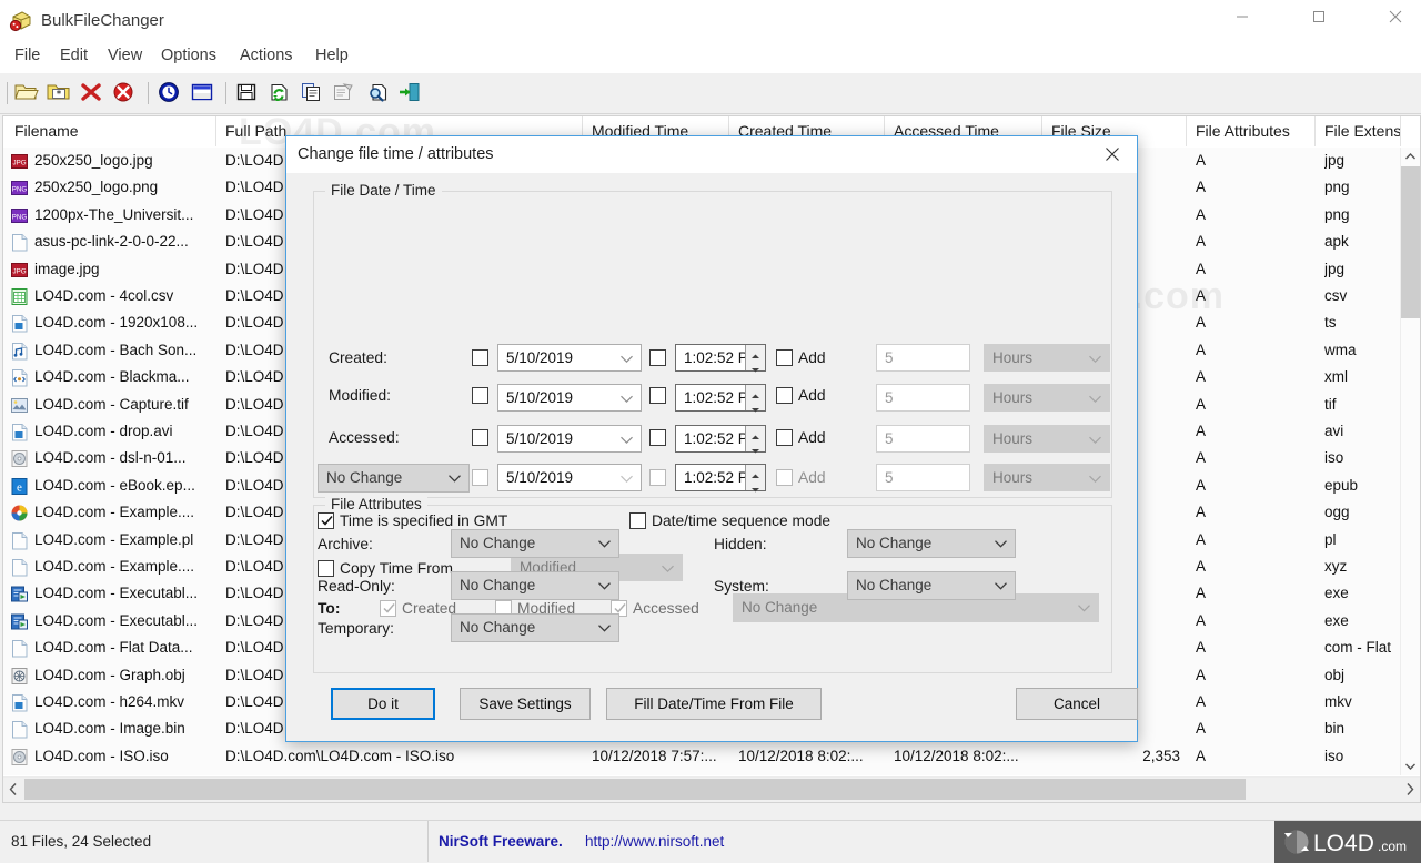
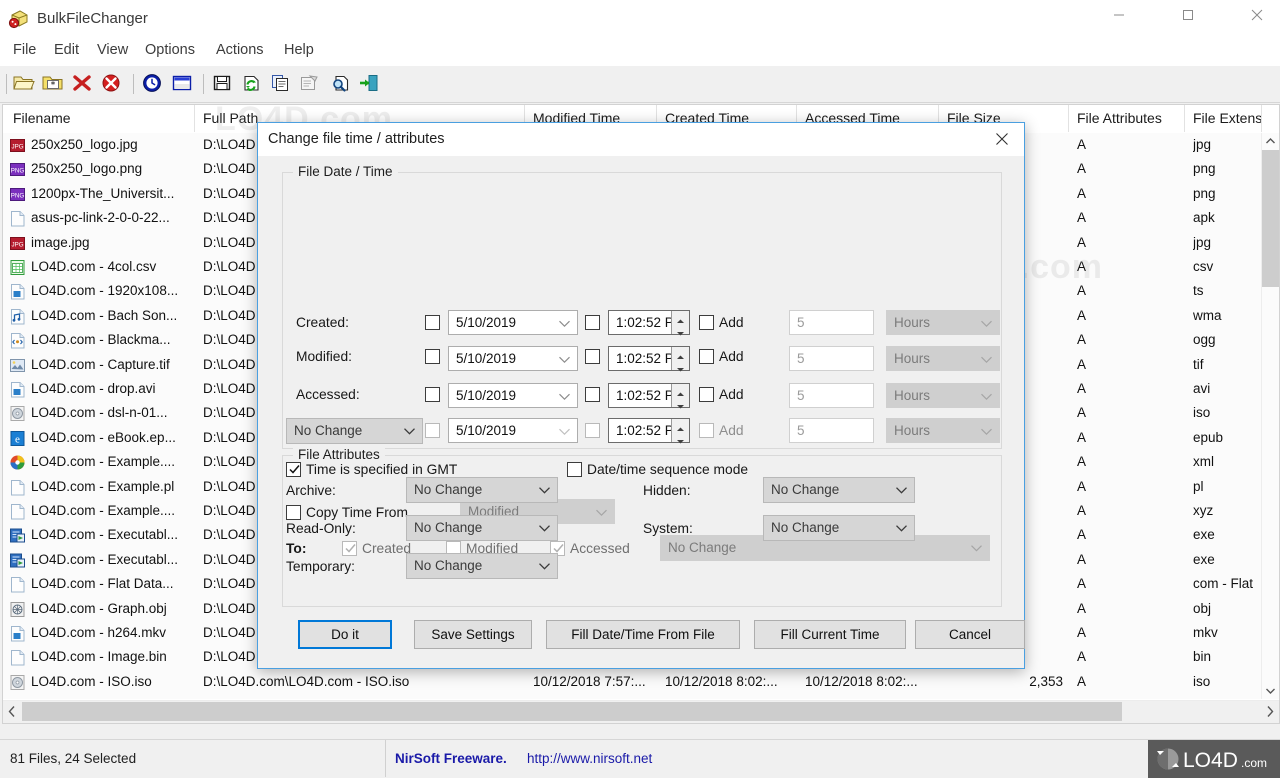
  BulkFileChanger
  File
  Edit
  View
  Options
  Actions
  Help
  *
  Filename
  Full Path
  Modified Time
  Created Time
  Accessed Time
  File Size
  File Attributes
  File Extens
  250x250_logo.jpg
  D:\LO4D
  A
  jpg
  250x250_logo.png
  D:\LO4D
  A
  png
  1200px-The_Universit...
  D:\LO4D
  A
  png
  asus-pc-link-2-0-0-22...
  D:\LO4D
  A
  apk
  image.jpg
  D:\LO4D
  A
  jpg
  LO4D.com - 4col.csv
  D:\LO4D
  A
  csv
  LO4D.com - 1920x108...
  D:\LO4D
  A
  ts
  LO4D.com - Bach Son...
  D:\LO4D
  A
  wma
  LO4D.com - Blackma...
  D:\LO4D
  A
- xml
+ ogg
  LO4D.com - Capture.tif
  D:\LO4D
  A
  tif
  LO4D.com - drop.avi
  D:\LO4D
  A
  avi
  LO4D.com - dsl-n-01...
  D:\LO4D
  A
  iso
  e
  LO4D.com - eBook.ep...
  D:\LO4D
  A
  epub
  LO4D.com - Example....
  D:\LO4D
  A
- ogg
+ xml
  LO4D.com - Example.pl
  D:\LO4D
  A
  pl
  LO4D.com - Example....
  D:\LO4D
  A
  xyz
  LO4D.com - Executabl...
  D:\LO4D
  A
  exe
  LO4D.com - Executabl...
  D:\LO4D
  A
  exe
  LO4D.com - Flat Data...
  D:\LO4D
  A
  com - Flat
  LO4D.com - Graph.obj
  D:\LO4D
  A
  obj
  LO4D.com - h264.mkv
  D:\LO4D
  A
  mkv
  LO4D.com - Image.bin
  D:\LO4D
  A
  bin
  LO4D.com - ISO.iso
  D:\LO4D.com\LO4D.com - ISO.iso
  10/12/2018 7:57:...
  10/12/2018 8:02:...
  10/12/2018 8:02:...
  2,353
  A
  iso
  LO4D.com
  Change file time / attributes
  File Date / Time
  Created:
  5/10/2019
  1:02:52 P
  Add
  5
  Hours
  Modified:
  5/10/2019
  1:02:52 P
  Add
  5
  Hours
  Accessed:
  5/10/2019
  1:02:52 P
  Add
  5
  Hours
  No Change
  5/10/2019
  1:02:52 P
  Add
  5
  Hours
  Time is specified in GMT
  Date/time sequence mode
  Copy Time From...
  Modified
  To:
  Created
  Modified
  Accessed
  No Change
  File Attributes
  Archive:
  No Change
  Read-Only:
  No Change
  Temporary:
  No Change
  Hidden:
  No Change
  System:
  No Change
  Do it
  Save Settings
  Fill Date/Time From File
+ Fill Current Time
  Cancel
  81 Files, 24 Selected
  NirSoft Freeware.
  http://www.nirsoft.net
  LO4D
  .com
